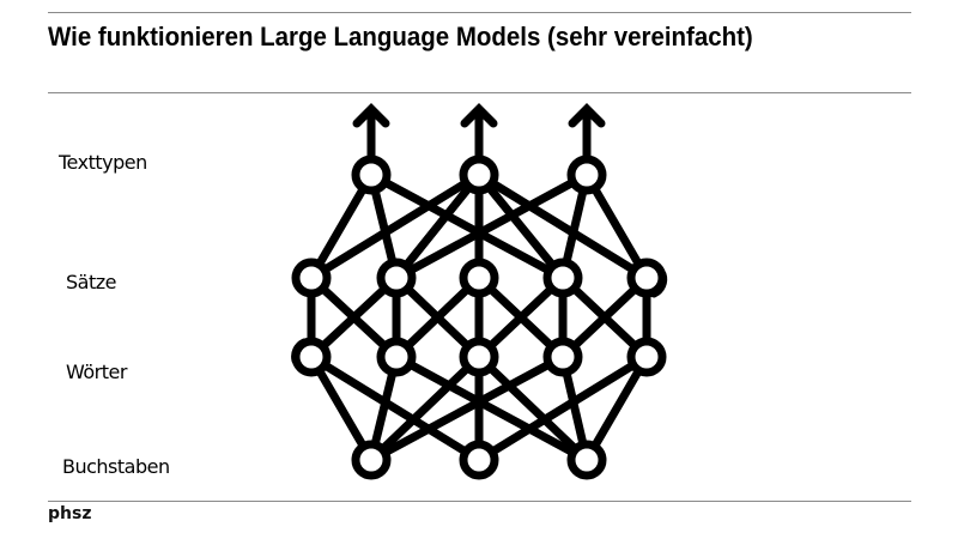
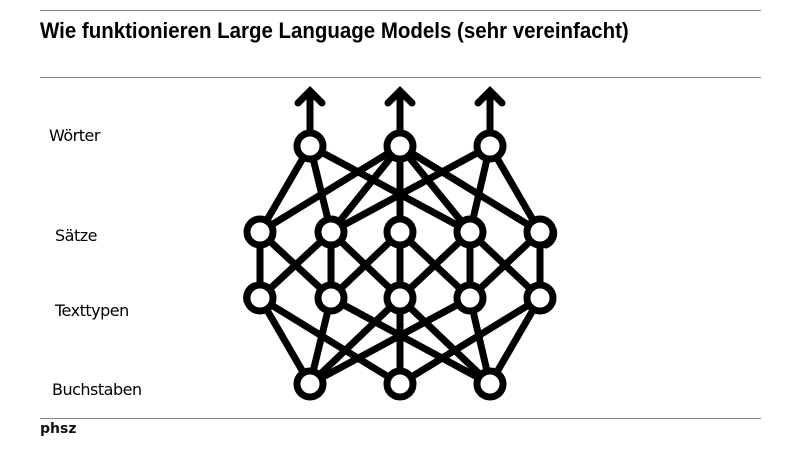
  Wie funktionieren Large Language Models (sehr vereinfacht)
- Texttypen
+ Wörter
  Sätze
- Wörter
+ Texttypen
  Buchstaben
  phsz
